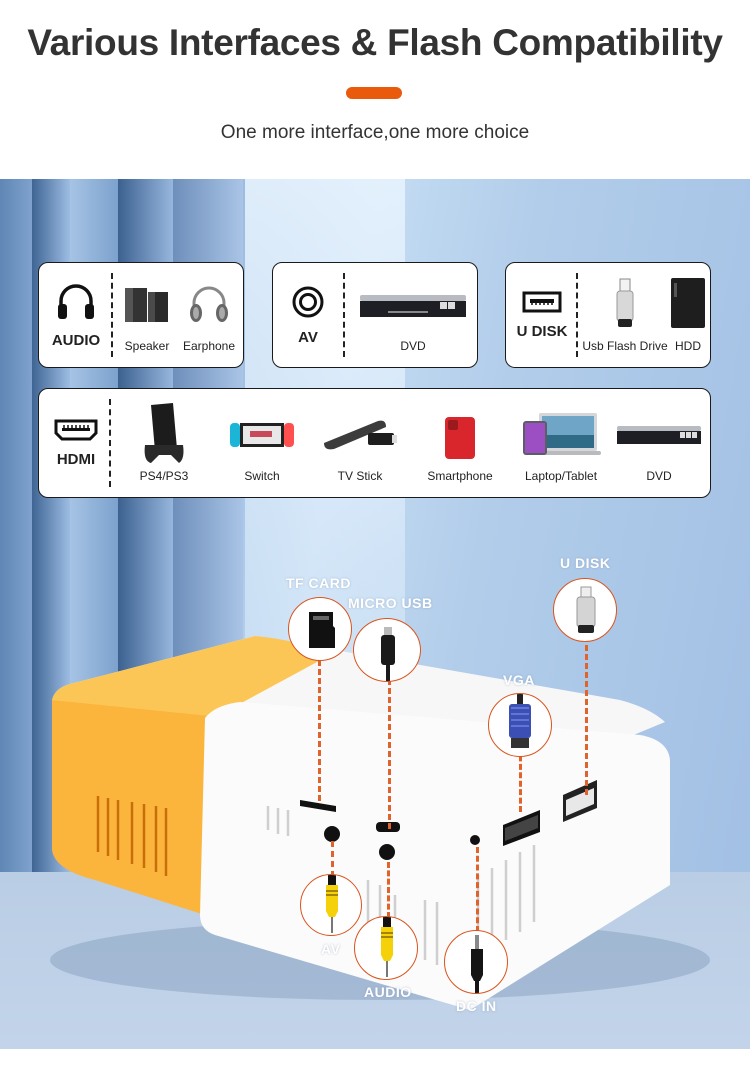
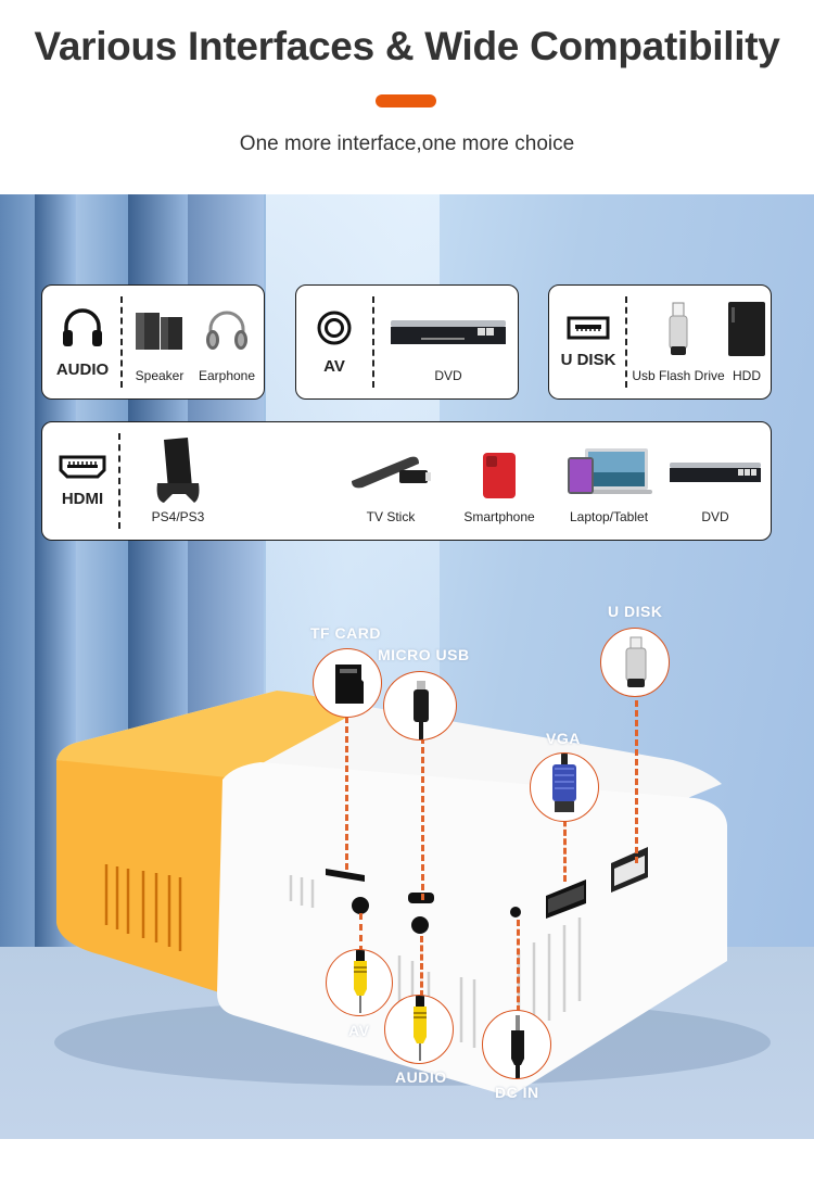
- Various Interfaces & Flash Compatibility
+ Various Interfaces & Wide Compatibility
  One more interface,one more choice
  AUDIO
  Speaker
  Earphone
  AV
  DVD
  U DISK
  Usb Flash Drive
  HDD
  HDMI
  PS4/PS3
- Switch
  TV Stick
  Smartphone
  Laptop/Tablet
  DVD
  TF CARD
  MICRO USB
  U DISK
  VGA
  AV
  AUDIO
  DC IN
